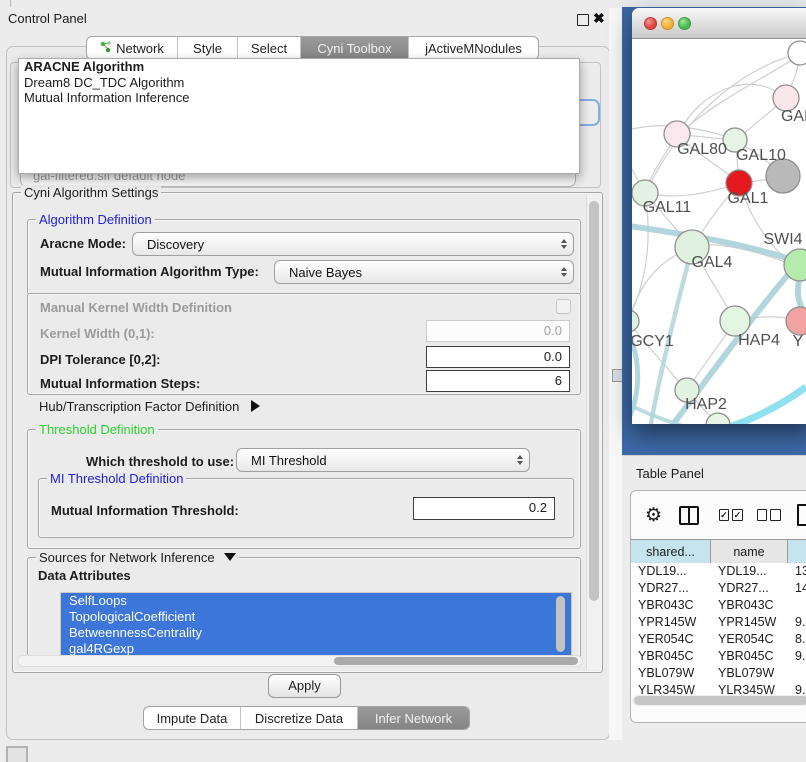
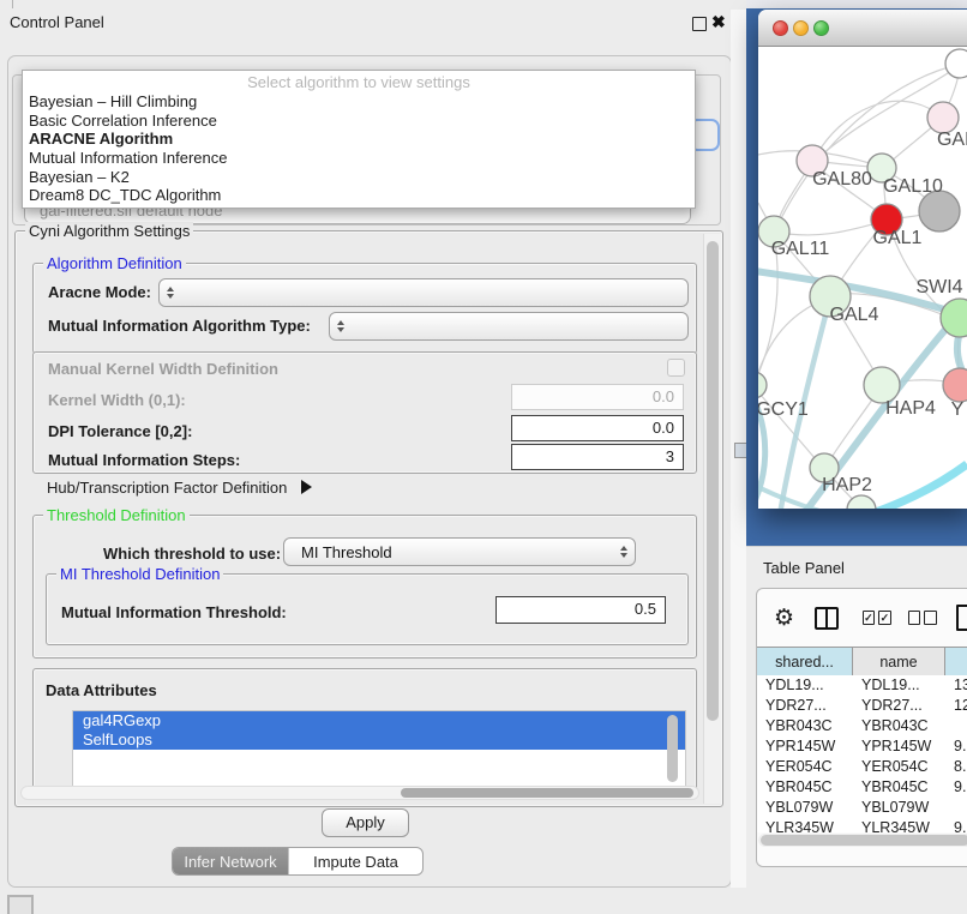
  Control Panel
  ✖
- Network
- Style
- Select
- Cyni Toolbox
- jActiveMNodules
  gal-filtered.sif default node
+ Select algorithm to view settings
+ Bayesian – Hill Climbing
+ Basic Correlation Inference
  ARACNE Algorithm
- Dream8 DC_TDC Algorithm
+ Mutual Information Inference
+ Bayesian – K2
- Mutual Information Inference
+ Dream8 DC_TDC Algorithm
  Cyni Algorithm Settings
  Algorithm Definition
  Aracne Mode:
- Discovery
  Mutual Information Algorithm Type:
- Naive Bayes
  Manual Kernel Width Definition
  Kernel Width (0,1):
  0.0
  DPI Tolerance [0,2]:
  0.0
  Mutual Information Steps:
- 6
+ 3
  Hub/Transcription Factor Definition
  Threshold Definition
  Which threshold to use:
  MI Threshold
  MI Threshold Definition
  Mutual Information Threshold:
- 0.2
+ 0.5
- Sources for Network Inference
  Data Attributes
- SelfLoops
+ gal4RGexp
- TopologicalCoefficient
- BetweennessCentrality
- gal4RGexp
+ SelfLoops
  Apply
- Impute Data
+ Infer Network
- Discretize Data
- Infer Network
+ Impute Data
  GAL80
  GAL10
  GAL1
  GAL11
  SWI4
  GAL4
  GCY1
  HAP4
  HAP2
  Y
  Table Panel
  ⚙
  ✓
  ✓
  shared...
  name
  YDL19...
  YDL19...
  13
  YDR27...
  YDR27...
- 14
+ 12
  YBR043C
  YBR043C
  YPR145W
  YPR145W
  9.
  YER054C
  YER054C
  8.
  YBR045C
  YBR045C
  9.
  YBL079W
  YBL079W
  YLR345W
  YLR345W
  9.
